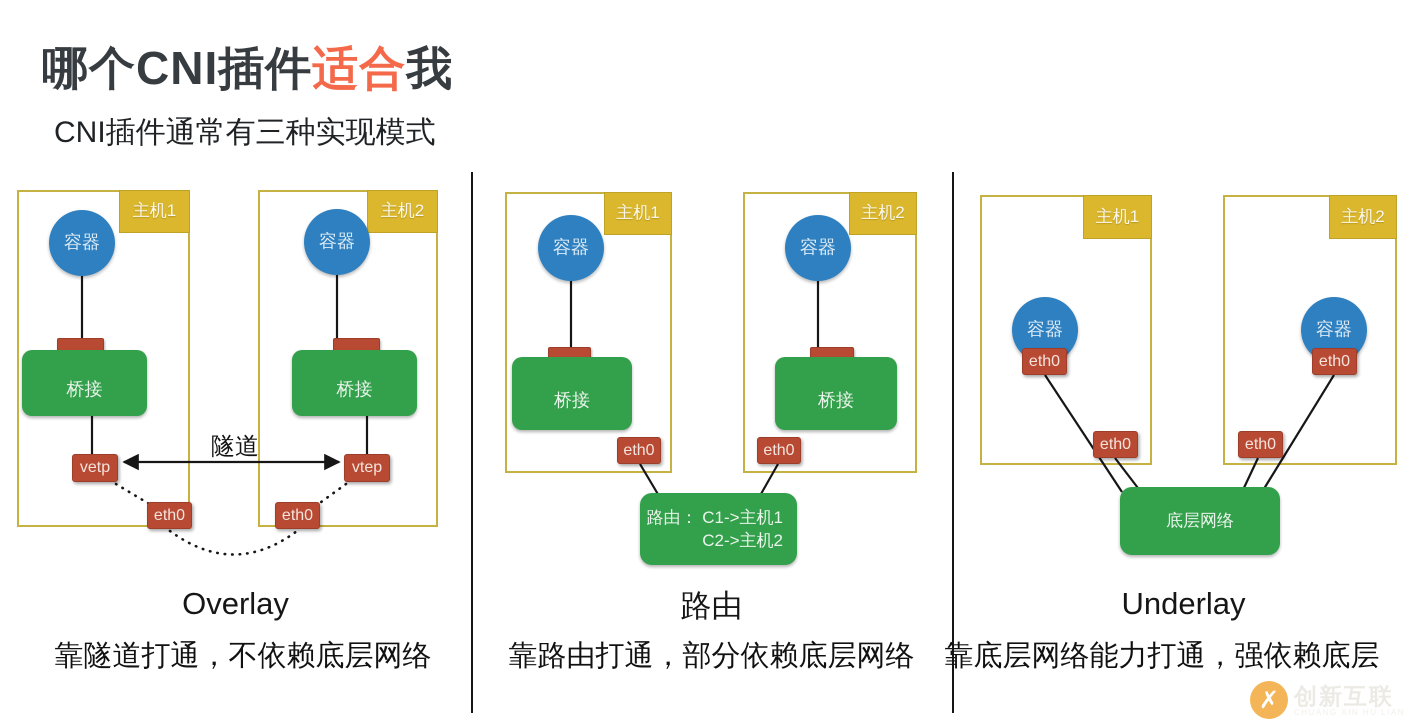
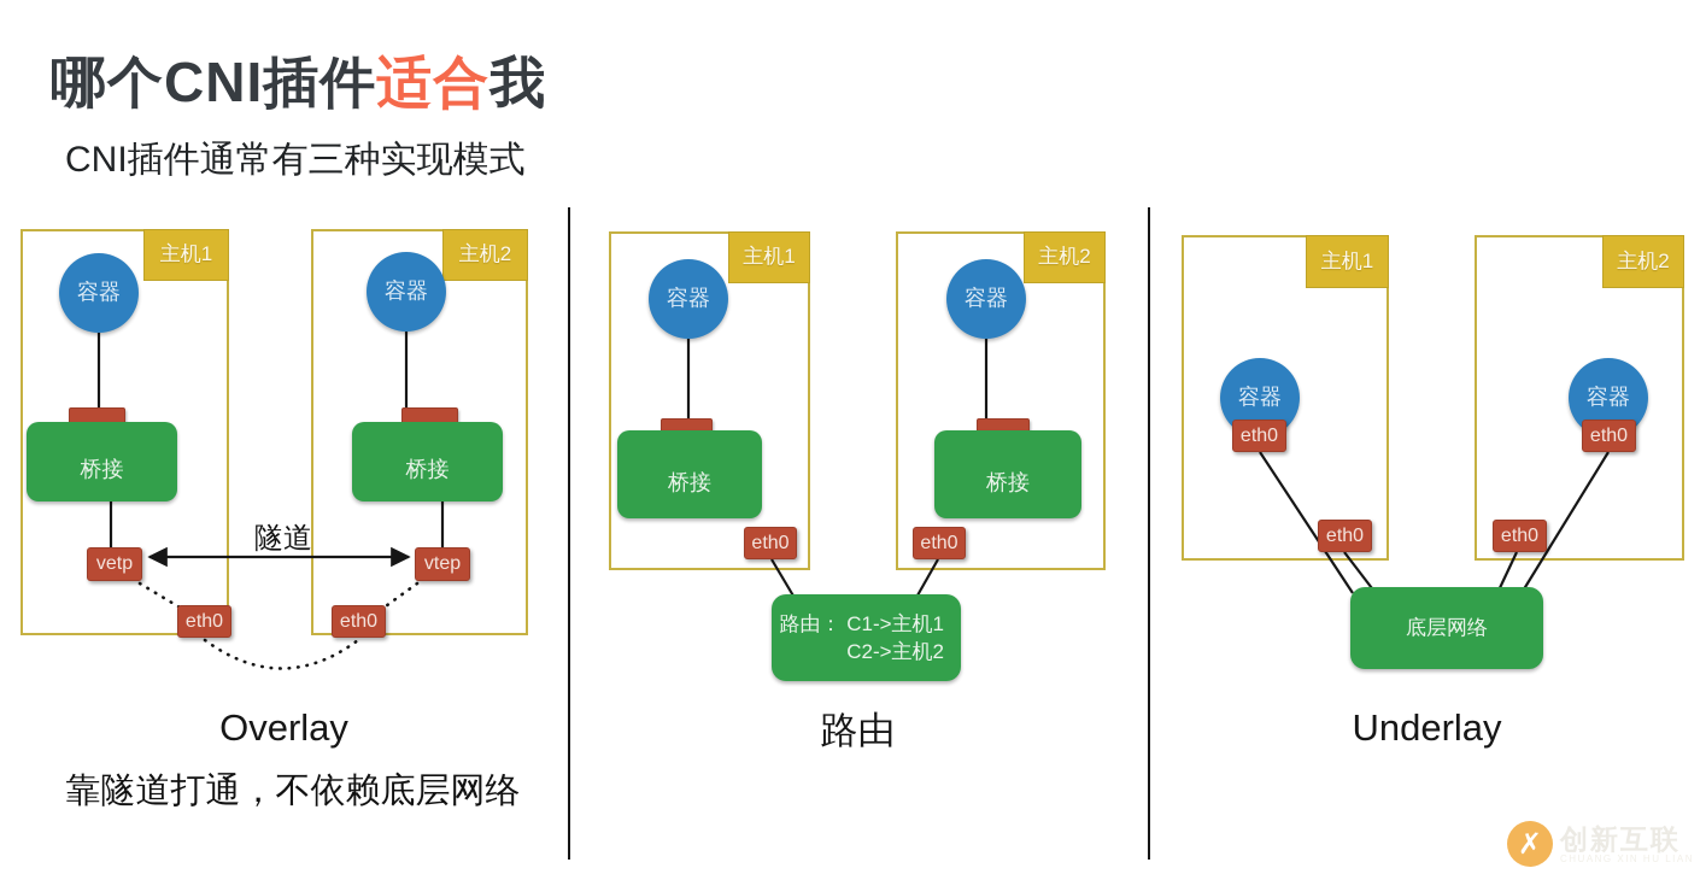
  哪个CNI插件适合我
  CNI插件通常有三种实现模式
  主机1
  主机2
  主机1
  主机2
  主机1
  主机2
  容器
  容器
  桥接
  桥接
  vetp
  vtep
  eth0
  eth0
  隧道
  容器
  容器
  桥接
  桥接
  eth0
  eth0
  路由： C1->主机1
  C2->主机2
  容器
  容器
  eth0
  eth0
  eth0
  eth0
  底层网络
  Overlay
  路由
  Underlay
  靠隧道打通，不依赖底层网络
- 靠路由打通，部分依赖底层网络
- 靠底层网络能力打通，强依赖底层
  ✗
  创新互联
